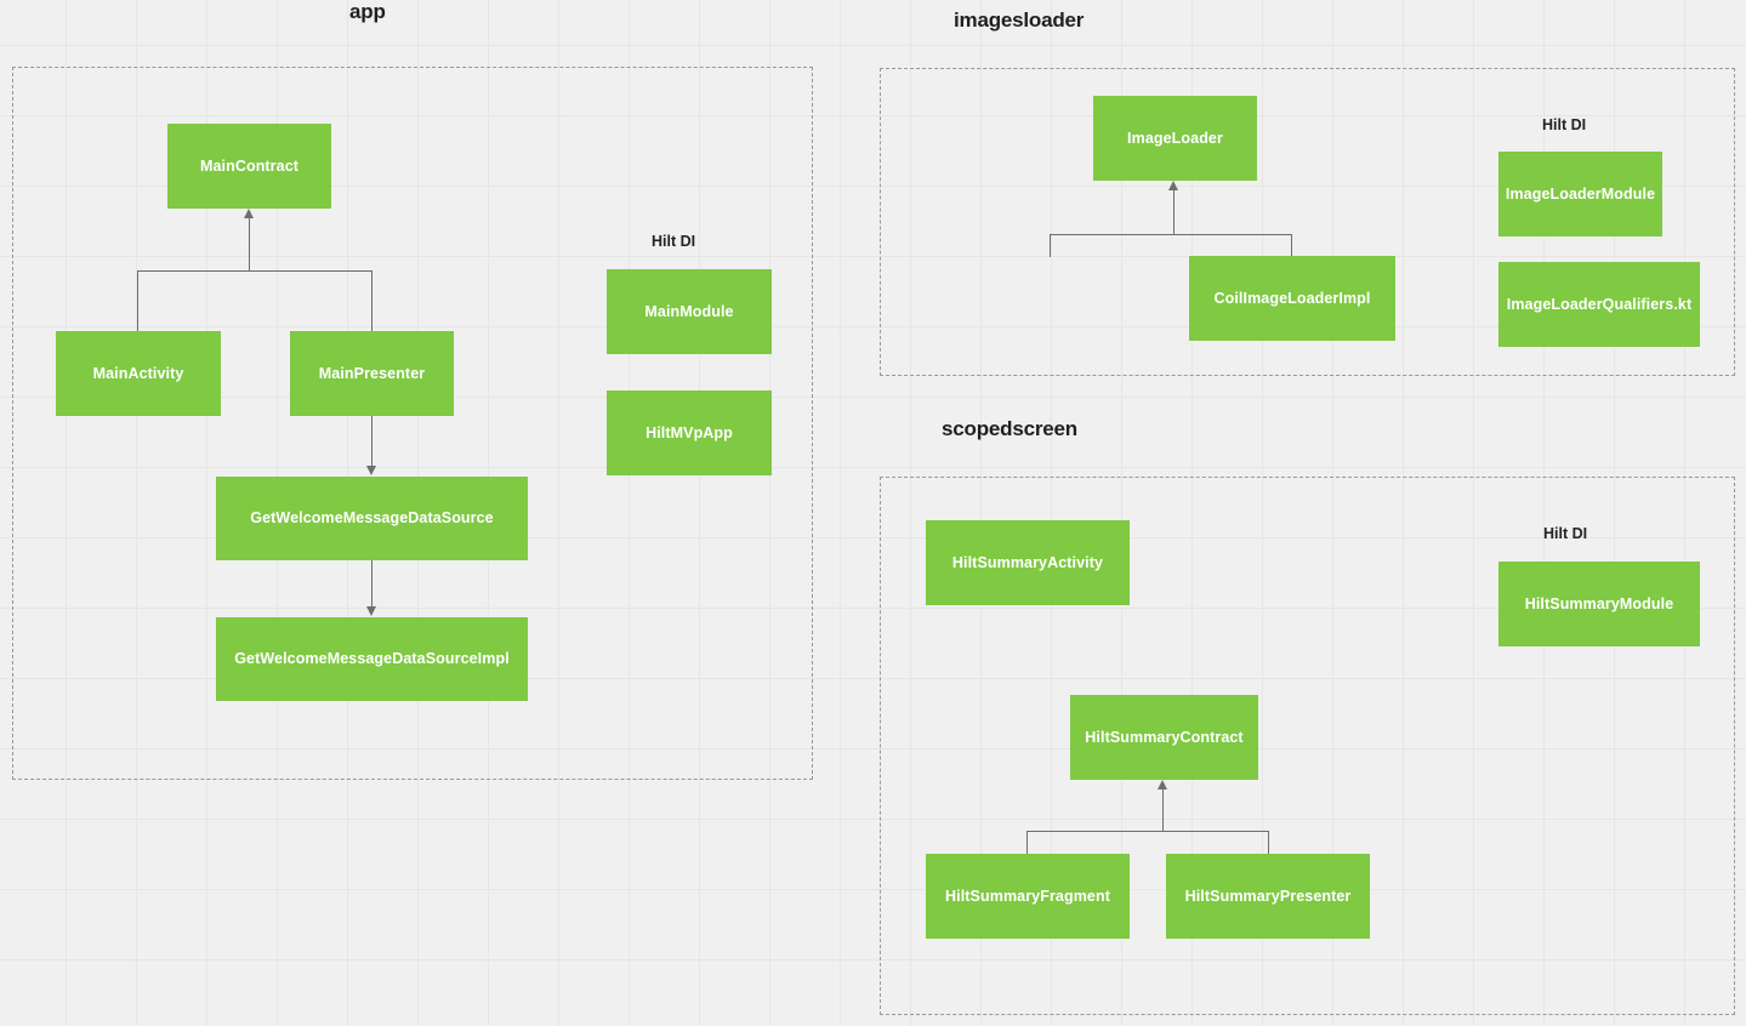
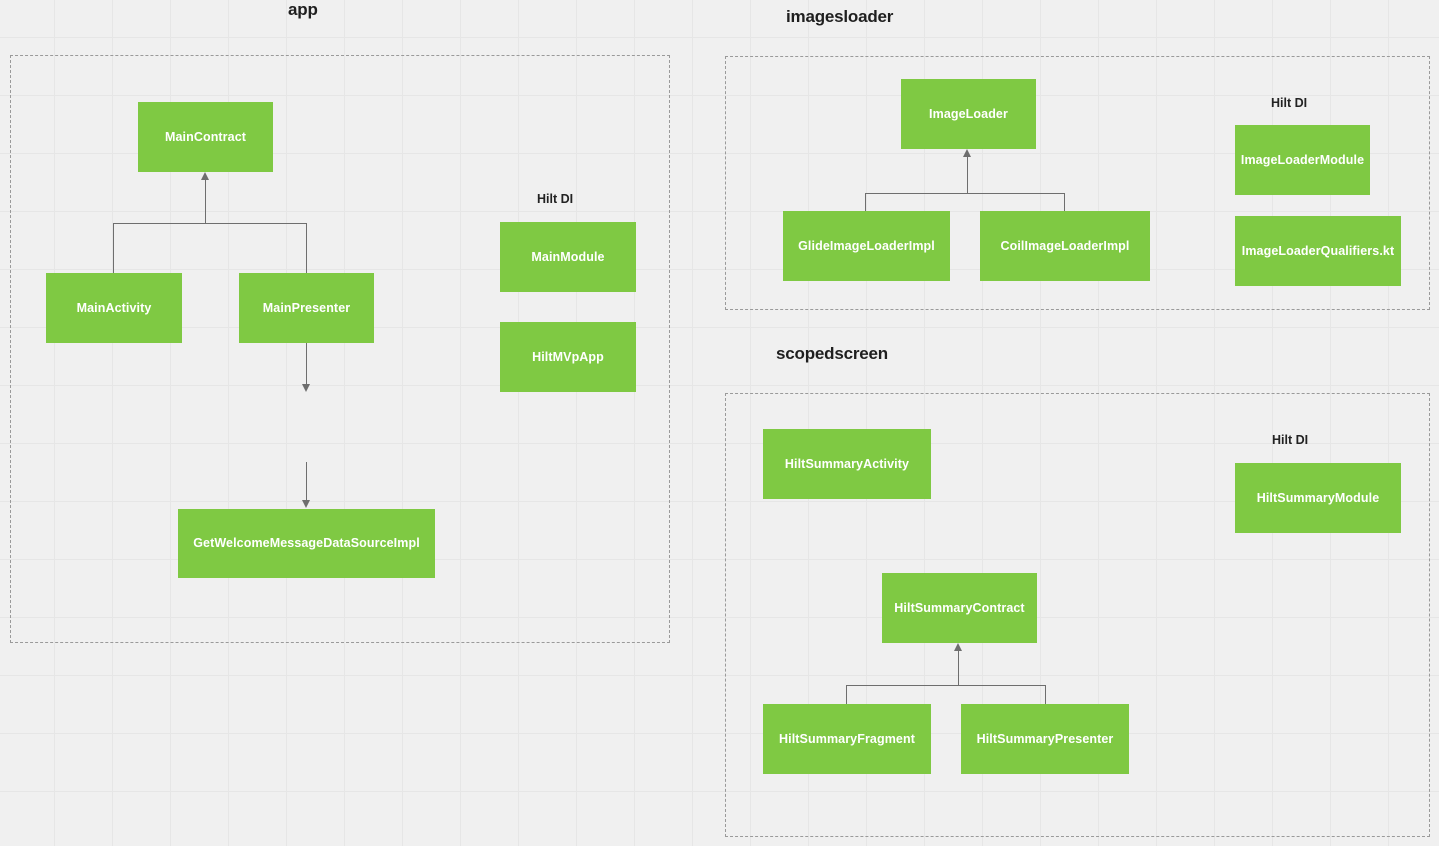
  app
  MainContract
  MainActivity
  MainPresenter
- GetWelcomeMessageDataSource
  GetWelcomeMessageDataSourceImpl
  Hilt DI
  MainModule
  HiltMVpApp
  imagesloader
  ImageLoader
+ GlideImageLoaderImpl
  CoilImageLoaderImpl
  Hilt DI
  ImageLoaderModule
  ImageLoaderQualifiers.kt
  scopedscreen
  HiltSummaryActivity
  HiltSummaryContract
  HiltSummaryFragment
  HiltSummaryPresenter
  Hilt DI
  HiltSummaryModule
